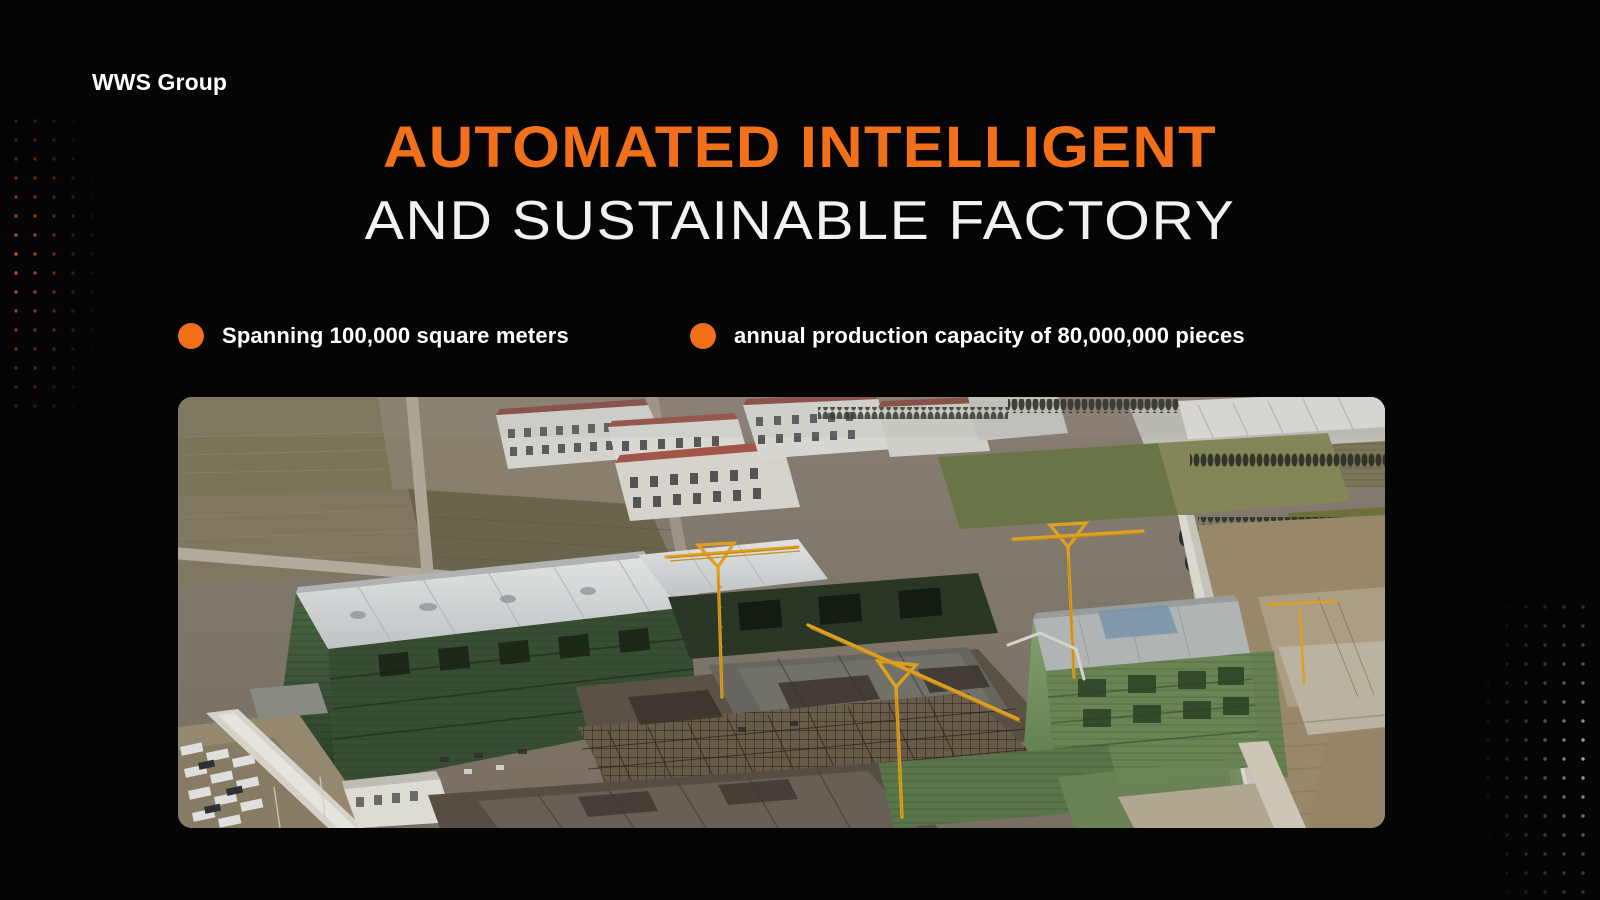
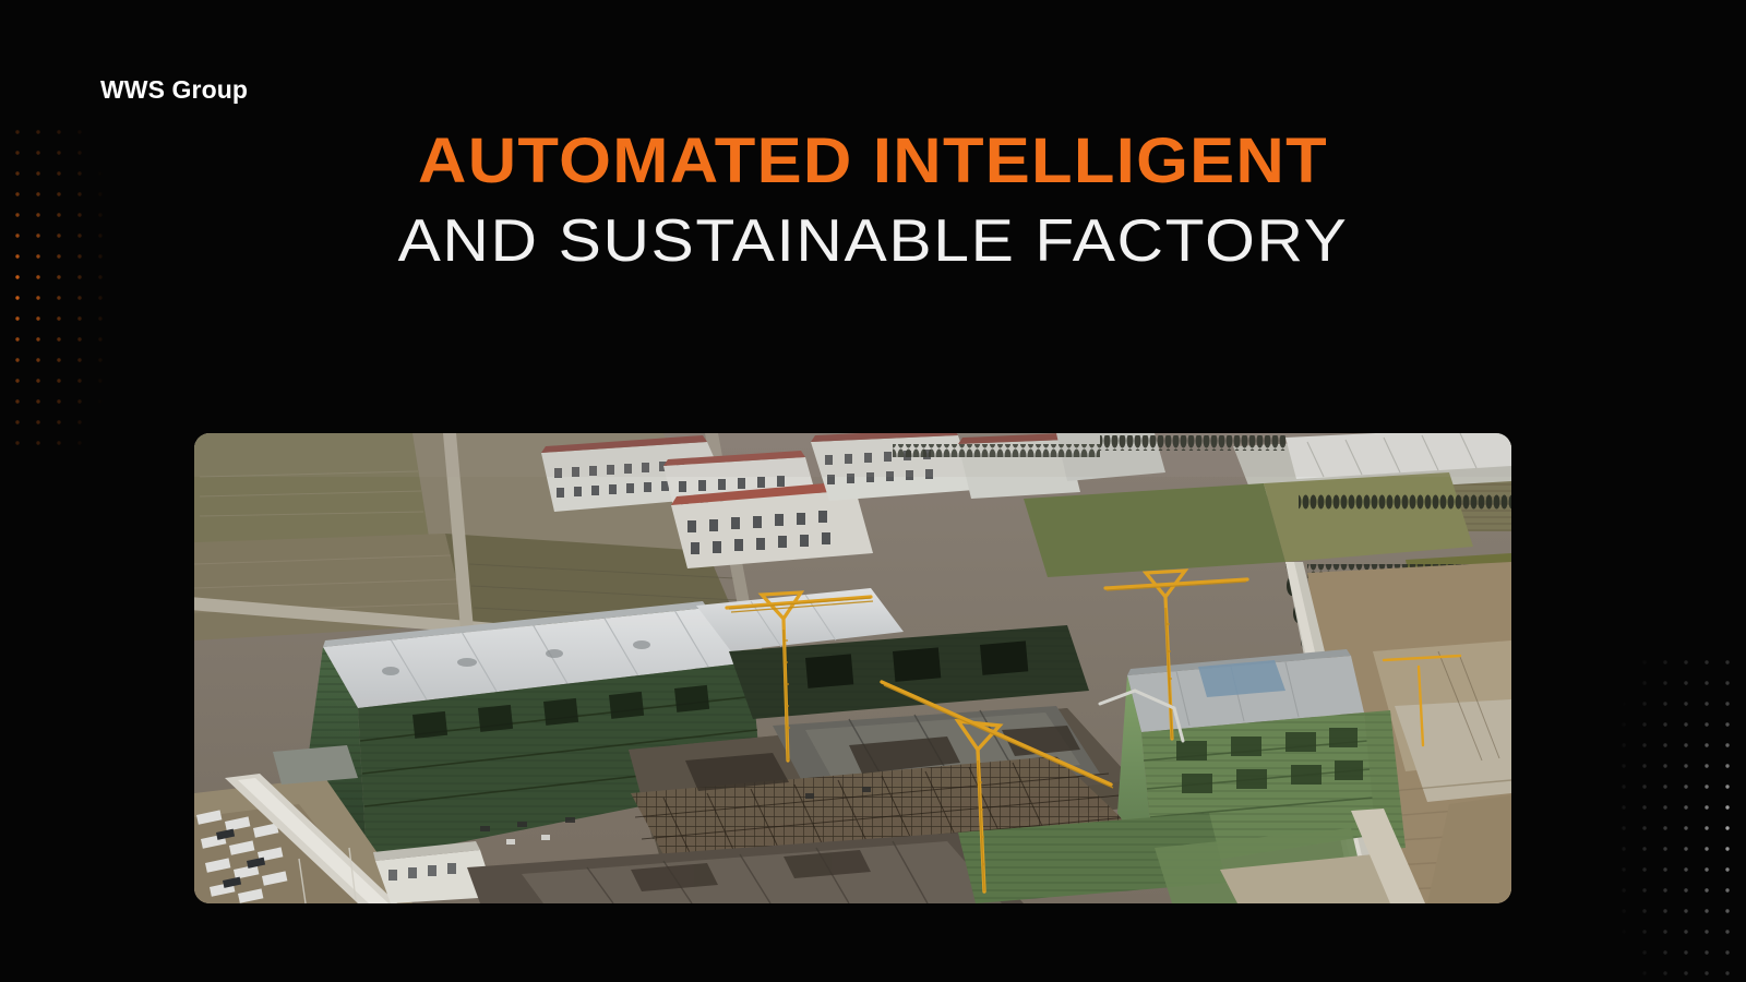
  WWS Group
  AUTOMATED INTELLIGENT
  AND SUSTAINABLE FACTORY
- Spanning 100,000 square meters
- annual production capacity of 80,000,000 pieces
